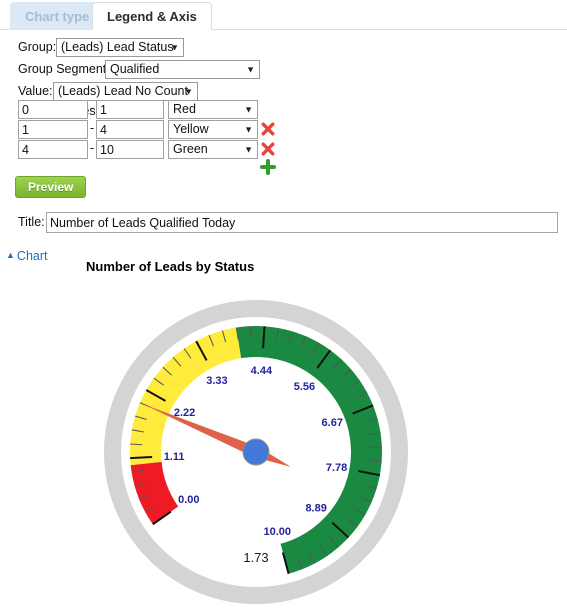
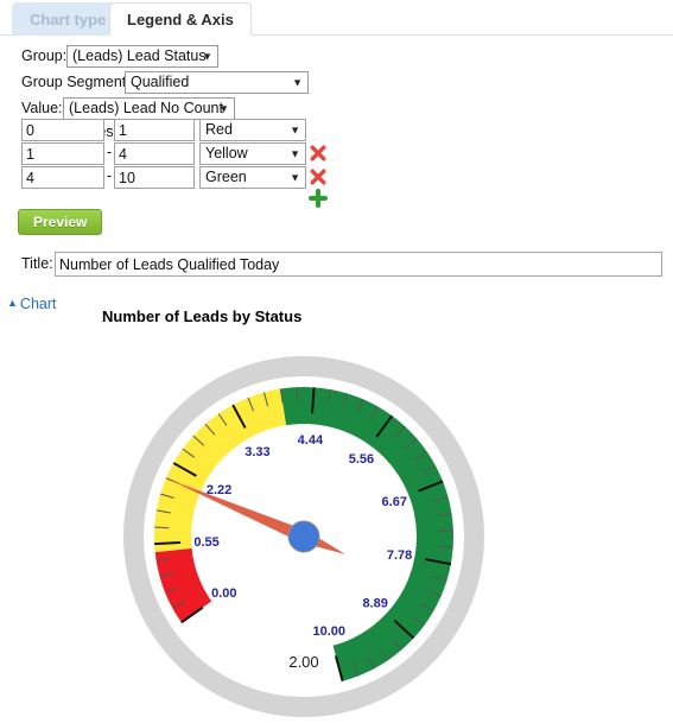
  Chart type
  Legend & Axis
  Group:
  (Leads) Lead Status
  ▼
  Group Segmen
  Qualified
  ▼
  Value:
  (Leads) Lead No Count
  ▼
  0
  -
  1
  Red
  ▼
  1
  -
  4
  Yellow
  ▼
  4
  -
  10
  Green
  ▼
  Preview
  Title:
  Number of Leads Qualified Today
  ▲ Chart
  Number of Leads by Status
  0.00
- 1.11
+ 0.55
  2.22
  3.33
  4.44
  5.56
  6.67
  7.78
  8.89
  10.00
- 1.73
+ 2.00
